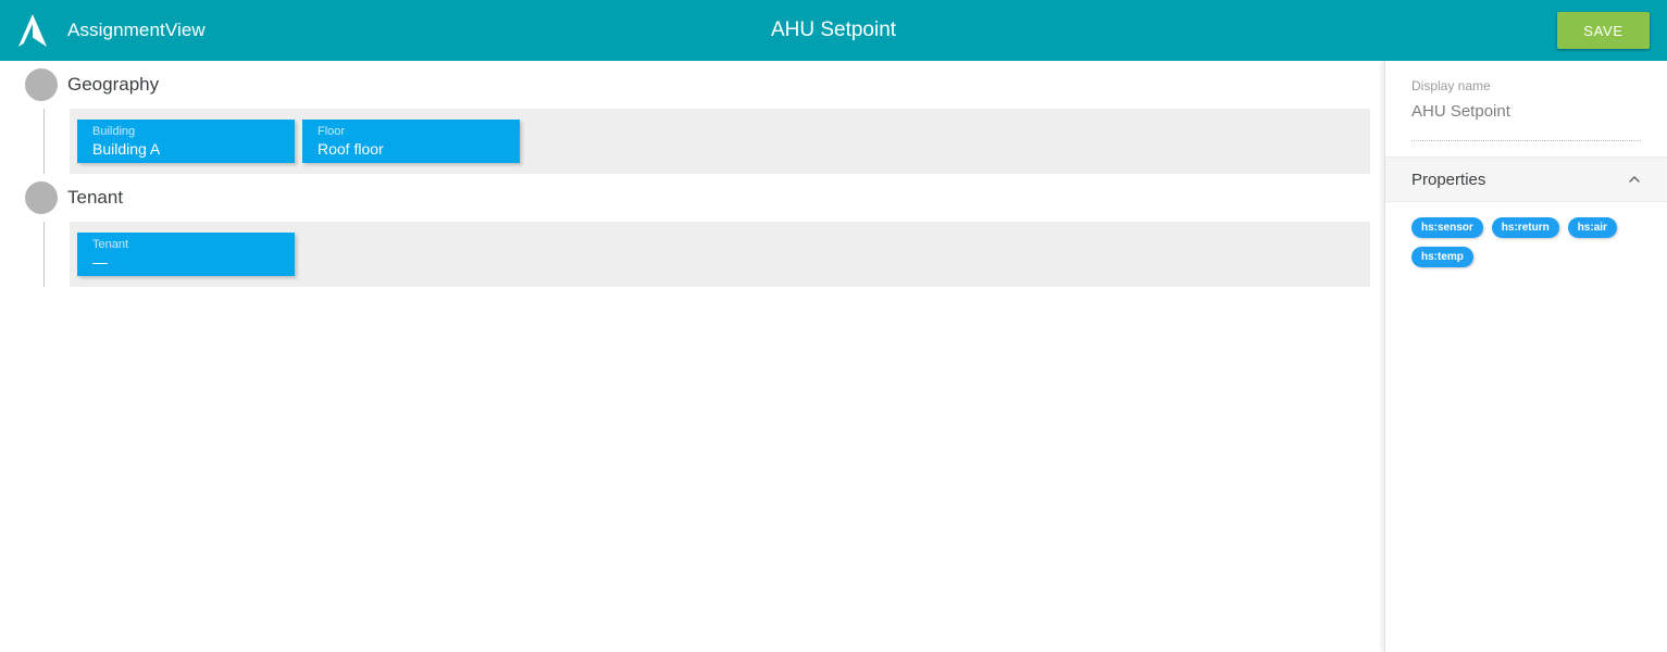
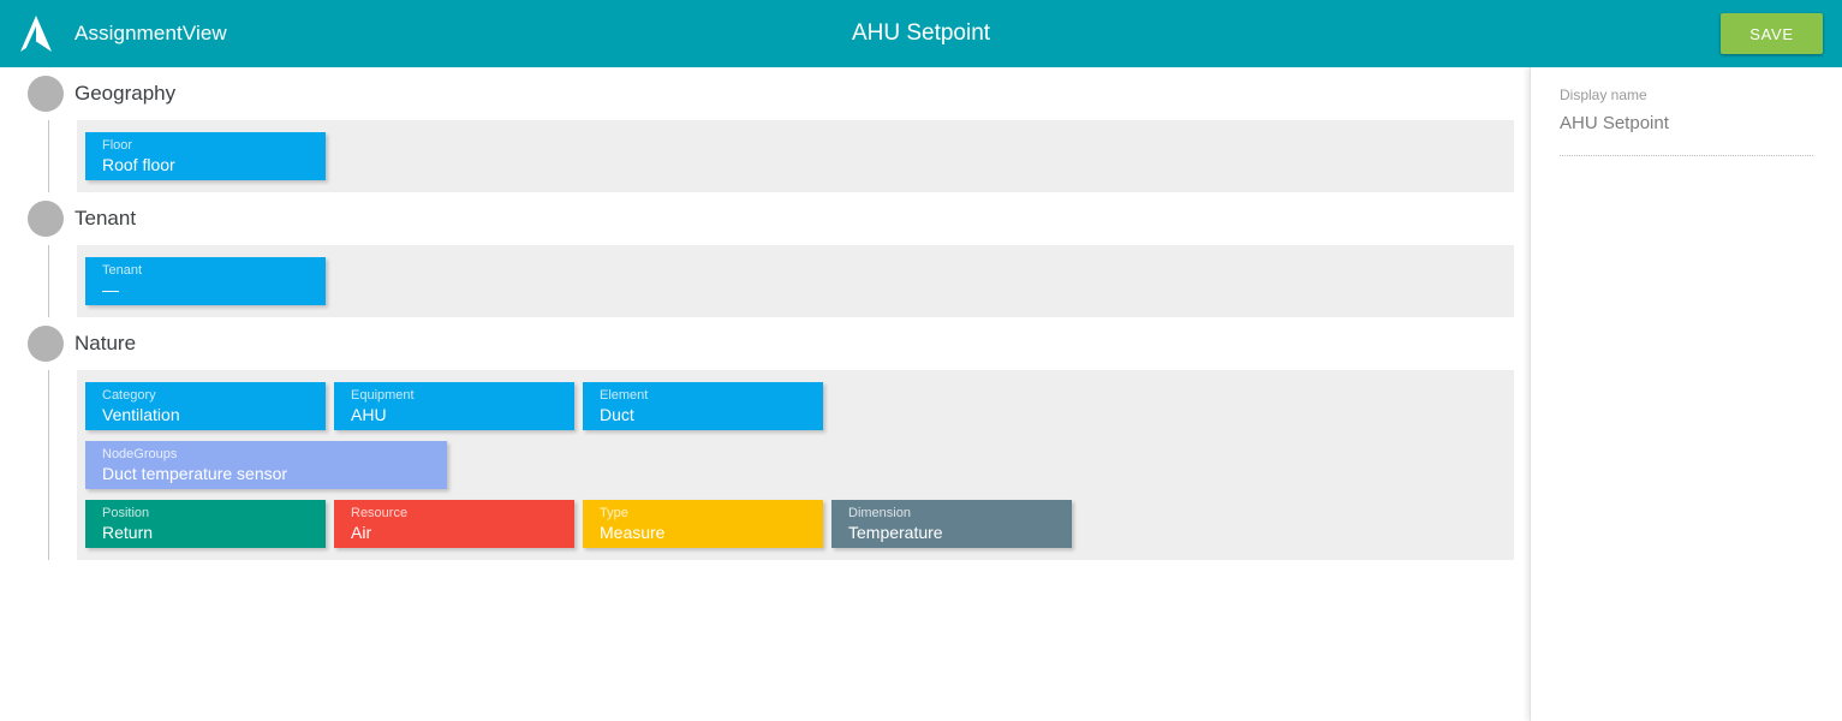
  AssignmentView
  AHU Setpoint
  SAVE
  Geography
- Building
- Building A
  Floor
  Roof floor
  Tenant
  Tenant
  —
+ Nature
+ Category
+ Ventilation
+ Equipment
+ AHU
+ Element
+ Duct
+ NodeGroups
+ Duct temperature sensor
+ Position
+ Return
+ Resource
+ Air
+ Type
+ Measure
+ Dimension
+ Temperature
  Display name
  AHU Setpoint
- Properties
- hs:sensor
- hs:return
- hs:air
- hs:temp
